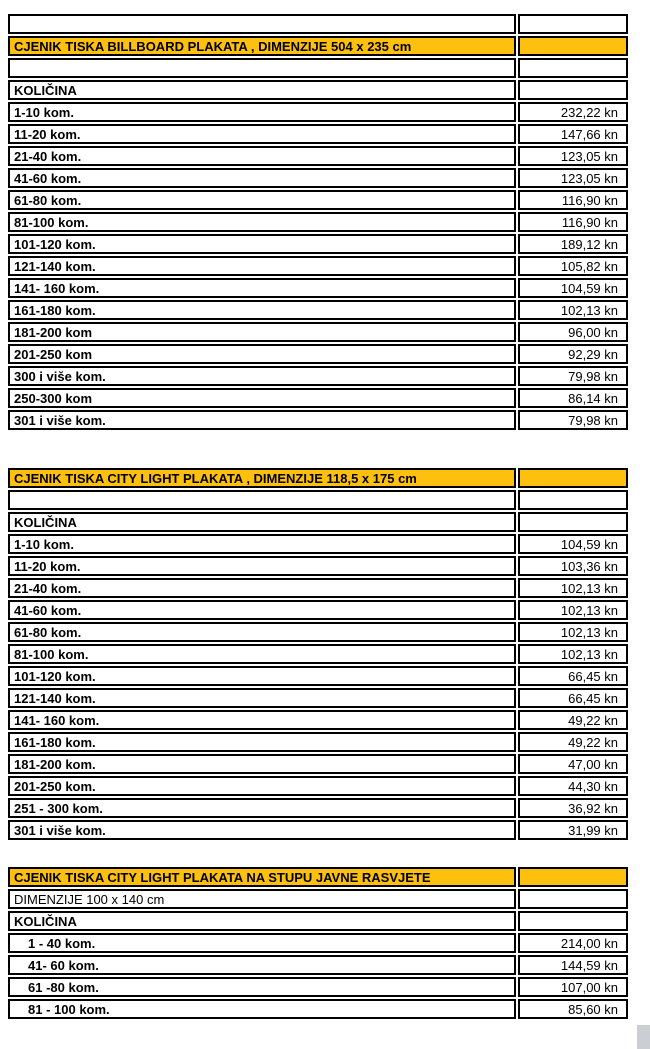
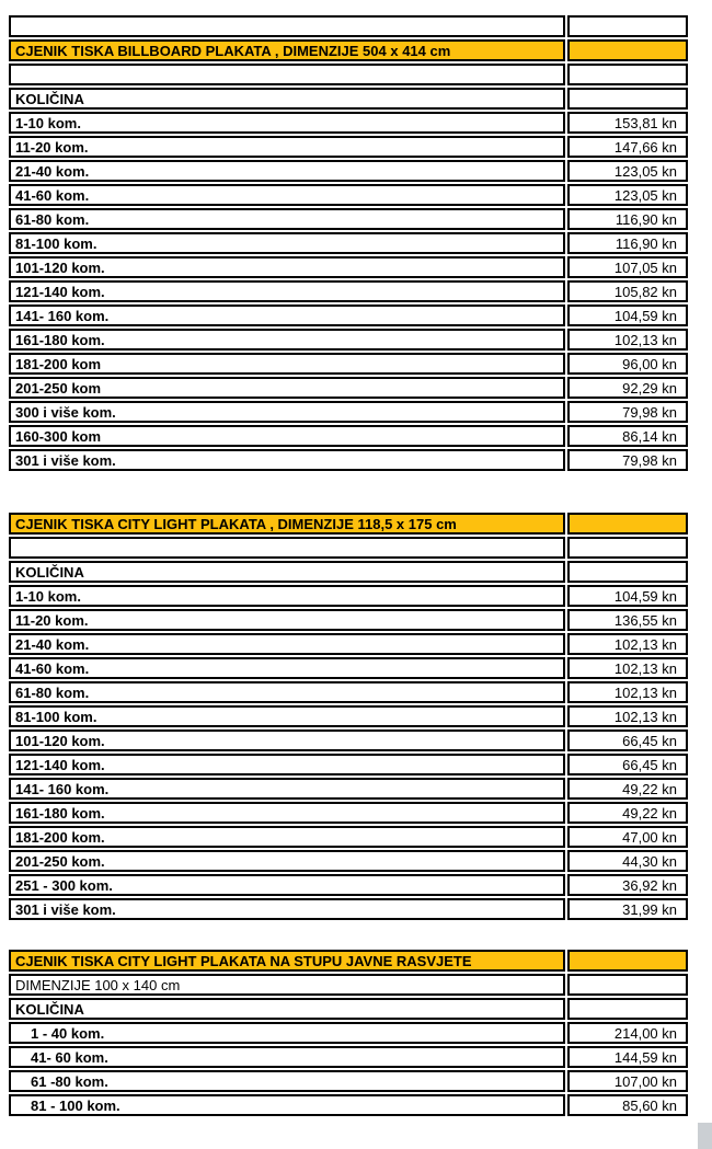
- CJENIK TISKA BILLBOARD PLAKATA , DIMENZIJE 504 x 235 cm
+ CJENIK TISKA BILLBOARD PLAKATA , DIMENZIJE 504 x 414 cm
  KOLIČINA
- 1-10 kom.	232,22 kn
+ 1-10 kom.	153,81 kn
  11-20 kom.	147,66 kn
  21-40 kom.	123,05 kn
  41-60 kom.	123,05 kn
  61-80 kom.	116,90 kn
  81-100 kom.	116,90 kn
- 101-120 kom.	189,12 kn
+ 101-120 kom.	107,05 kn
  121-140 kom.	105,82 kn
  141- 160 kom.	104,59 kn
  161-180 kom.	102,13 kn
  181-200 kom	96,00 kn
  201-250 kom	92,29 kn
  300 i više kom.	79,98 kn
- 250-300 kom	86,14 kn
+ 160-300 kom	86,14 kn
  301 i više kom.	79,98 kn
  CJENIK TISKA CITY LIGHT PLAKATA , DIMENZIJE 118,5 x 175 cm
  KOLIČINA
  1-10 kom.	104,59 kn
- 11-20 kom.	103,36 kn
+ 11-20 kom.	136,55 kn
  21-40 kom.	102,13 kn
  41-60 kom.	102,13 kn
  61-80 kom.	102,13 kn
  81-100 kom.	102,13 kn
  101-120 kom.	66,45 kn
  121-140 kom.	66,45 kn
  141- 160 kom.	49,22 kn
  161-180 kom.	49,22 kn
  181-200 kom.	47,00 kn
  201-250 kom.	44,30 kn
  251 - 300 kom.	36,92 kn
  301 i više kom.	31,99 kn
  CJENIK TISKA CITY LIGHT PLAKATA NA STUPU JAVNE RASVJETE
  DIMENZIJE 100 x 140 cm
  KOLIČINA
  1 - 40 kom.	214,00 kn
  41- 60 kom.	144,59 kn
  61 -80 kom.	107,00 kn
  81 - 100 kom.	85,60 kn
